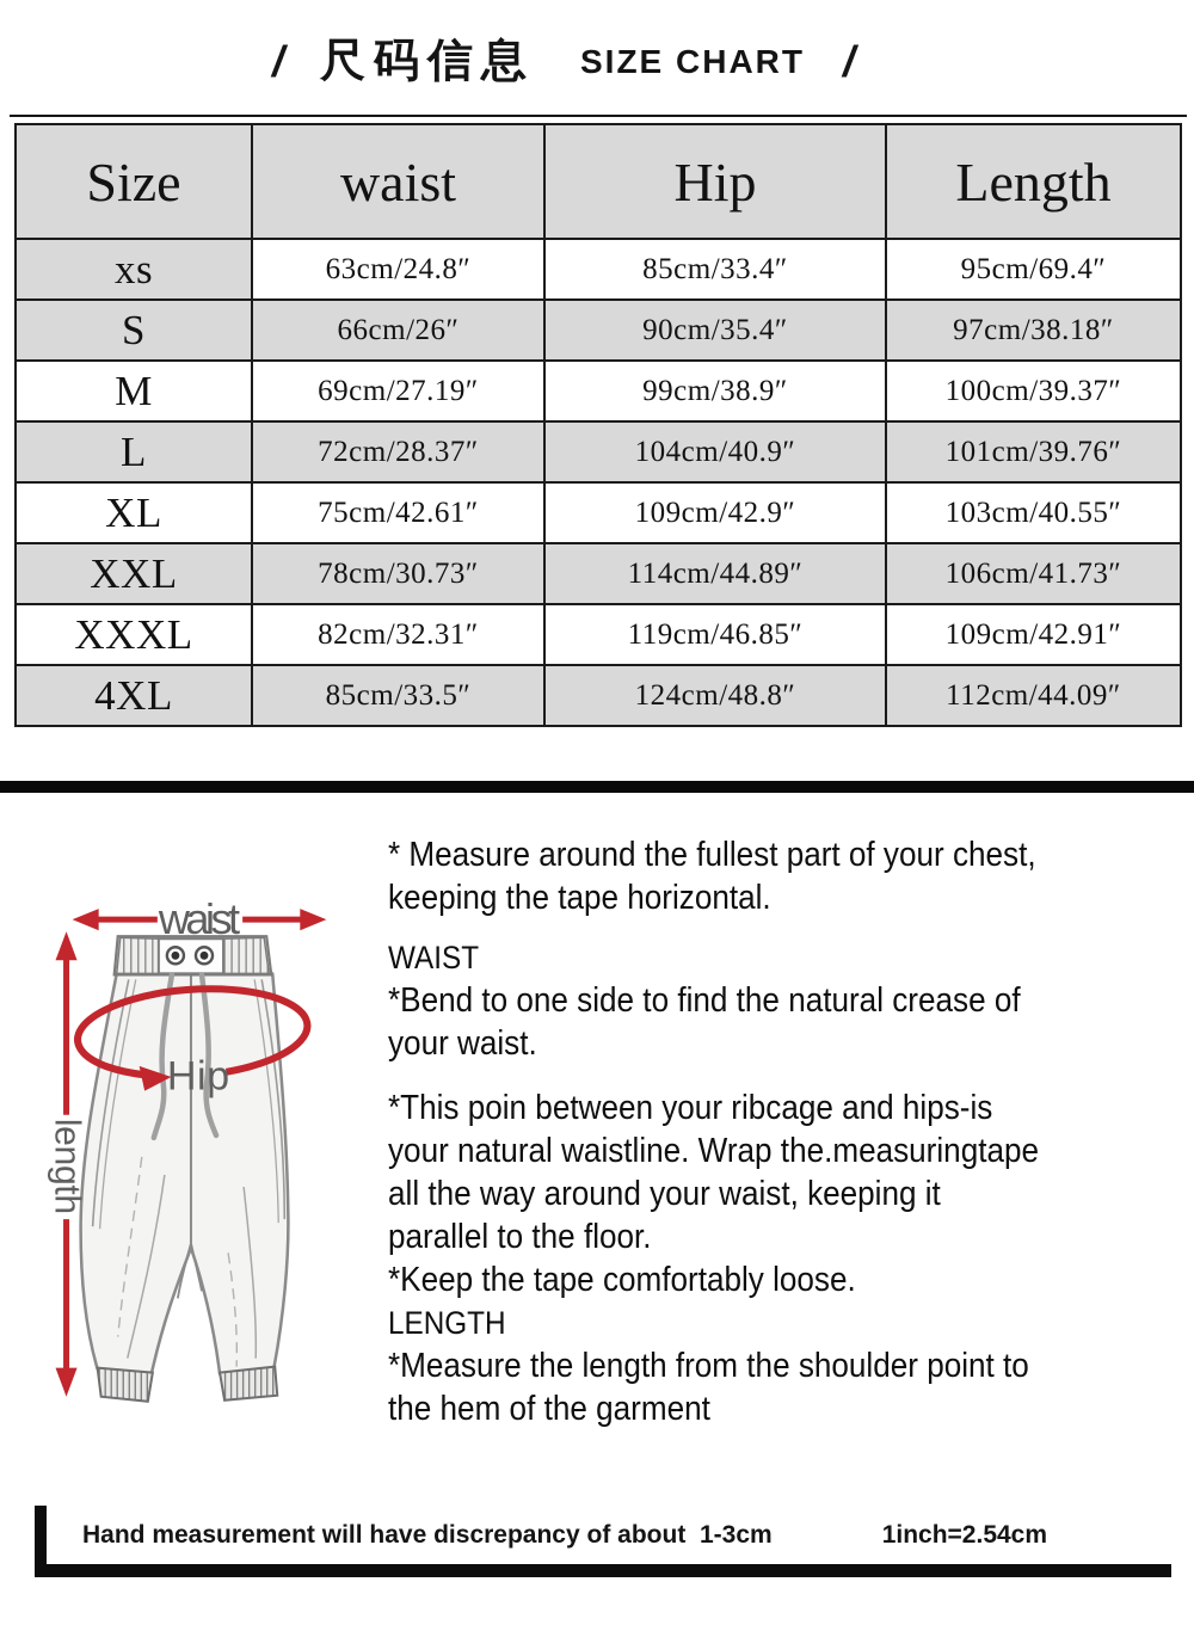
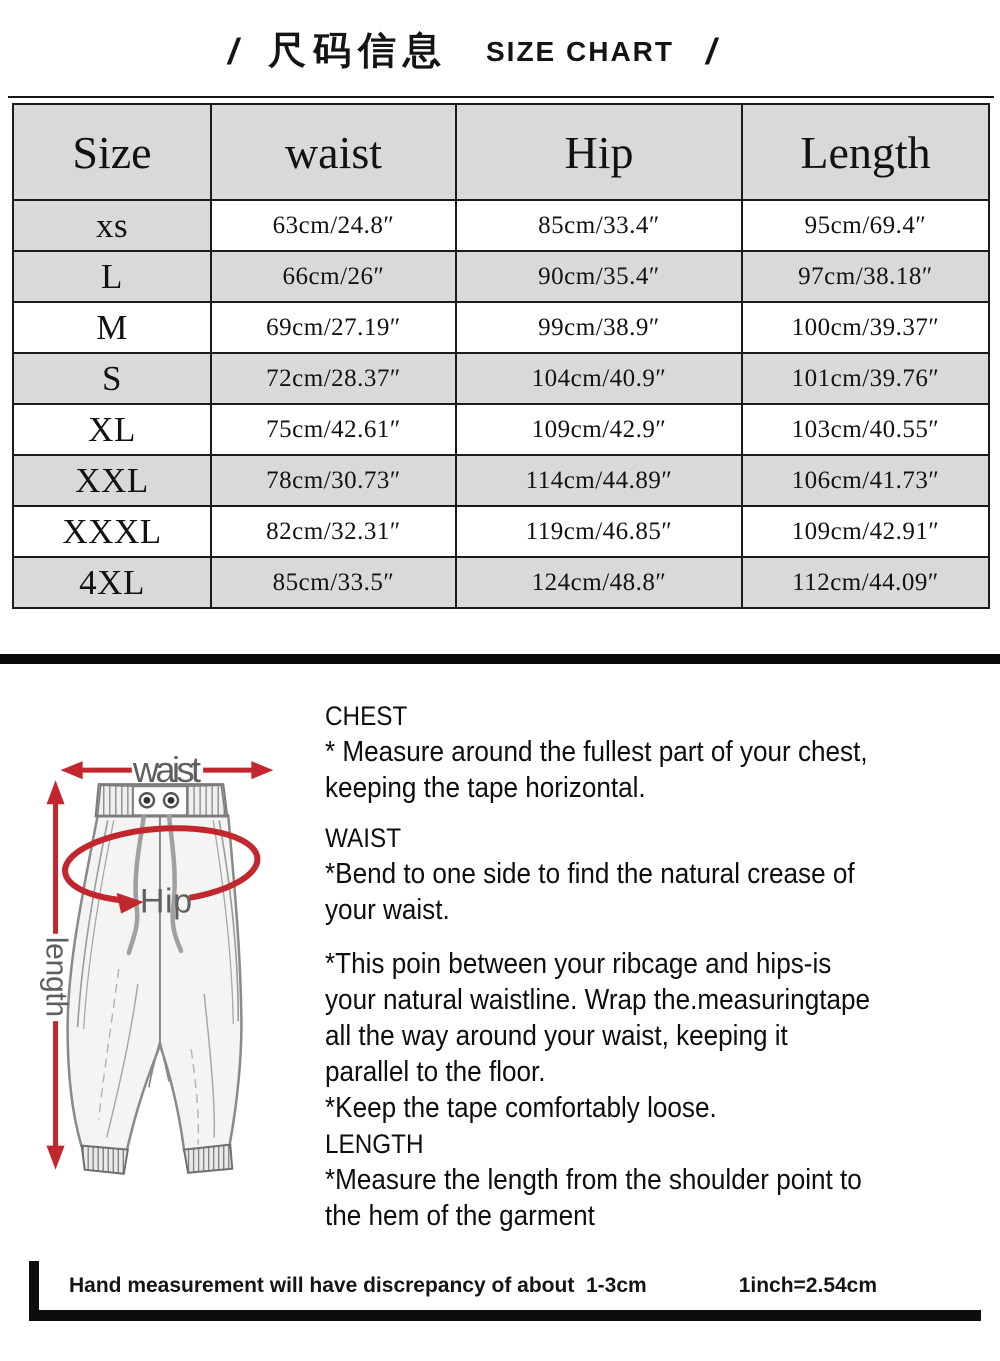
  /
  尺码信息
  SIZE CHART
  /
  Size	waist	Hip	Length
  xs	63cm/24.8″	85cm/33.4″	95cm/69.4″
- S	66cm/26″	90cm/35.4″	97cm/38.18″
+ L	66cm/26″	90cm/35.4″	97cm/38.18″
  M	69cm/27.19″	99cm/38.9″	100cm/39.37″
- L	72cm/28.37″	104cm/40.9″	101cm/39.76″
+ S	72cm/28.37″	104cm/40.9″	101cm/39.76″
  XL	75cm/42.61″	109cm/42.9″	103cm/40.55″
  XXL	78cm/30.73″	114cm/44.89″	106cm/41.73″
  XXXL	82cm/32.31″	119cm/46.85″	109cm/42.91″
  4XL	85cm/33.5″	124cm/48.8″	112cm/44.09″
  waist
  Hip
+ CHEST
  * Measure around the fullest part of your chest,
  keeping the tape horizontal.
  WAIST
  *Bend to one side to find the natural crease of
  your waist.
  *This poin between your ribcage and hips-is
  your natural waistline. Wrap the.measuringtape
  all the way around your waist, keeping it
  parallel to the floor.
  *Keep the tape comfortably loose.
  LENGTH
  *Measure the length from the shoulder point to
  the hem of the garment
  Hand measurement will have discrepancy of about 1-3cm
  1inch=2.54cm
